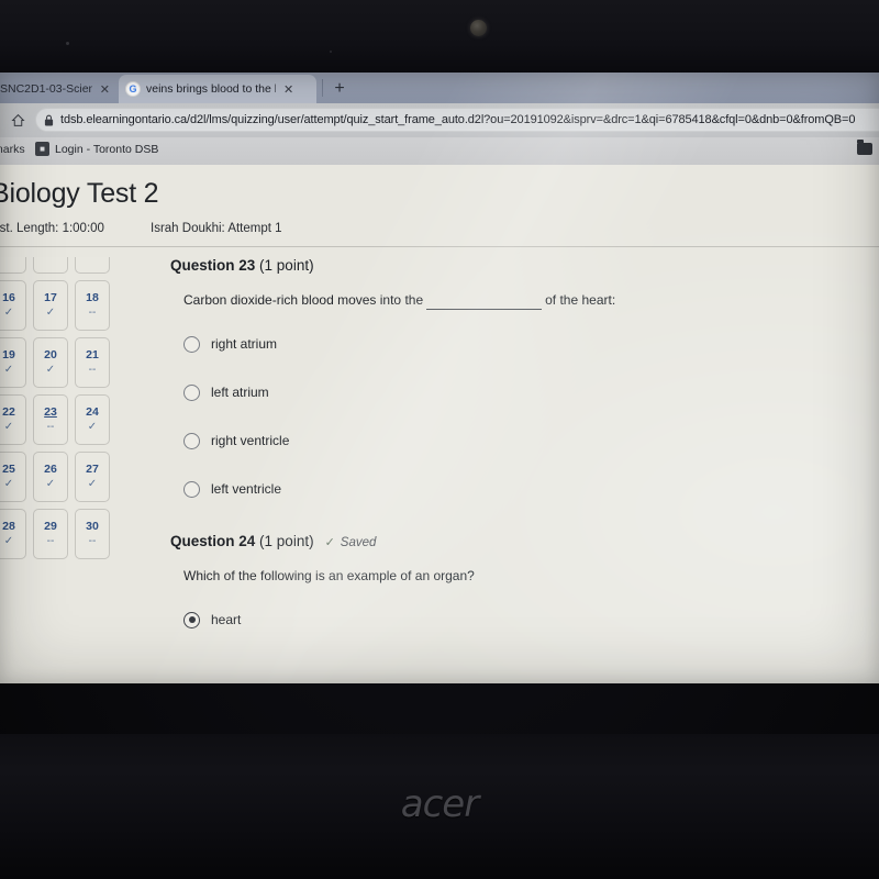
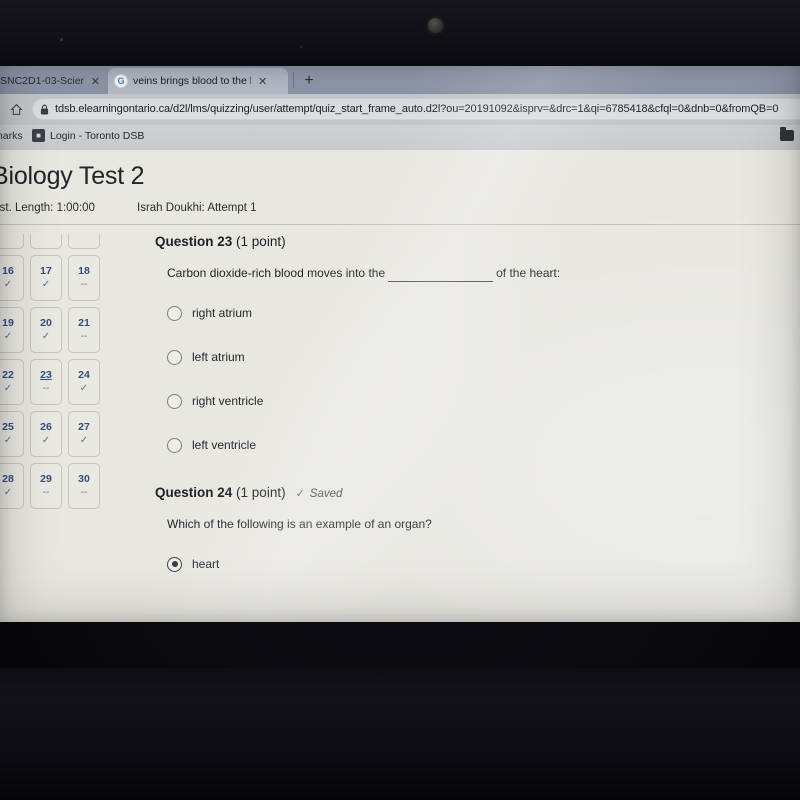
- acer
